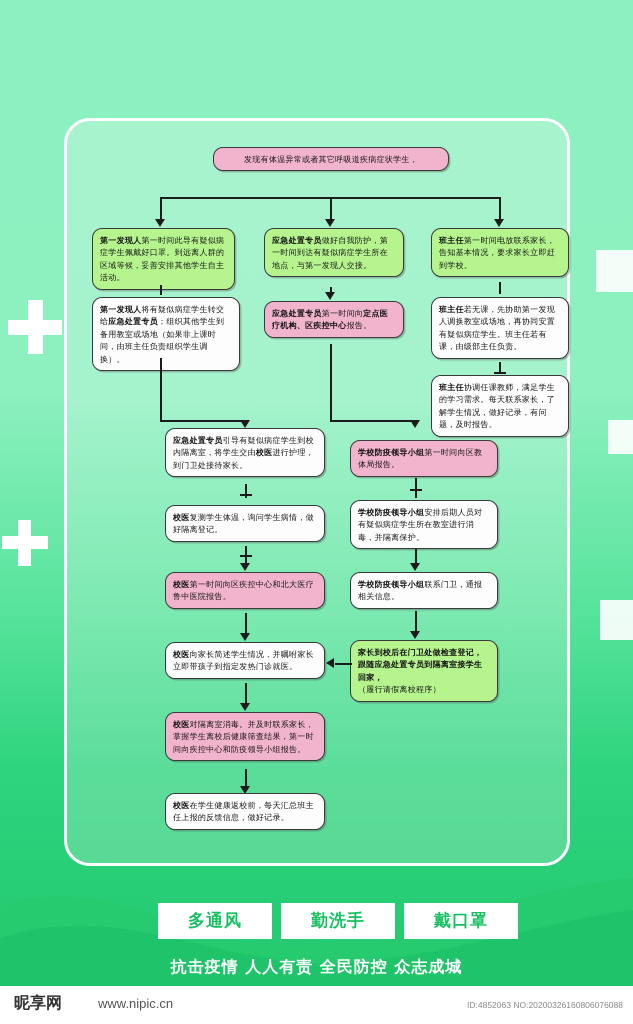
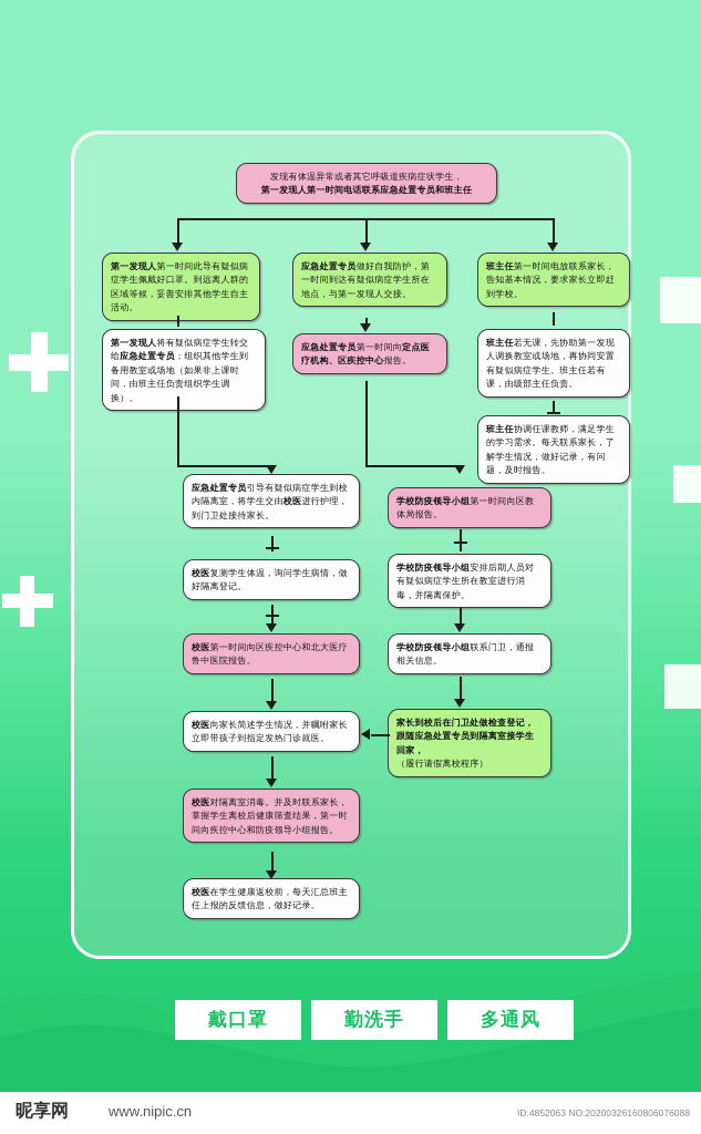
  发现有体温异常或者其它呼吸道疾病症状学生，
+ 第一发现人第一时间电话联系应急处置专员和班主任
  第一发现人第一时间此导有疑似病症学生佩戴好口罩。到远离人群的区域等候，妥善安排其他学生自主活动。
  应急处置专员做好自我防护，第一时间到达有疑似病症学生所在地点，与第一发现人交接。
  班主任第一时间电放联系家长，告知基本情况，要求家长立即赶到学校。
  第一发现人将有疑似病症学生转交给应急处置专员；组织其他学生到备用教室或场地（如果非上课时间，由班主任负责组织学生调换）。
  应急处置专员第一时间向定点医疗机构、区疾控中心报告。
  班主任若无课，先协助第一发现人调换教室或场地，再协同安置有疑似病症学生。班主任若有课，由级部主任负责。
  班主任协调任课教师，满足学生的学习需求。每天联系家长，了解学生情况，做好记录，有问题，及时报告。
  应急处置专员引导有疑似病症学生到校内隔离室，将学生交由校医进行护理，到门卫处接待家长。
  校医复测学生体温，询问学生病情，做好隔离登记。
  校医第一时间向区疾控中心和北大医疗鲁中医院报告。
  校医向家长简述学生情况，并嘱咐家长立即带孩子到指定发热门诊就医。
  校医对隔离室消毒。并及时联系家长，掌握学生离校后健康筛查结果，第一时间向疾控中心和防疫领导小组报告。
  校医在学生健康返校前，每天汇总班主任上报的反馈信息，做好记录。
  学校防疫领导小组第一时间向区教体局报告。
  学校防疫领导小组安排后期人员对有疑似病症学生所在教室进行消毒，并隔离保护。
  学校防疫领导小组联系门卫，通报相关信息。
  家长到校后在门卫处做检查登记，跟随应急处置专员到隔离室接学生回家，
  （履行请假离校程序）
- 多通风
+ 戴口罩
  勤洗手
- 戴口罩
+ 多通风
- 抗击疫情 人人有责 全民防控 众志成城
  昵享网
  www.nipic.cn
  ID:4852063 NO:20200326160806076088
